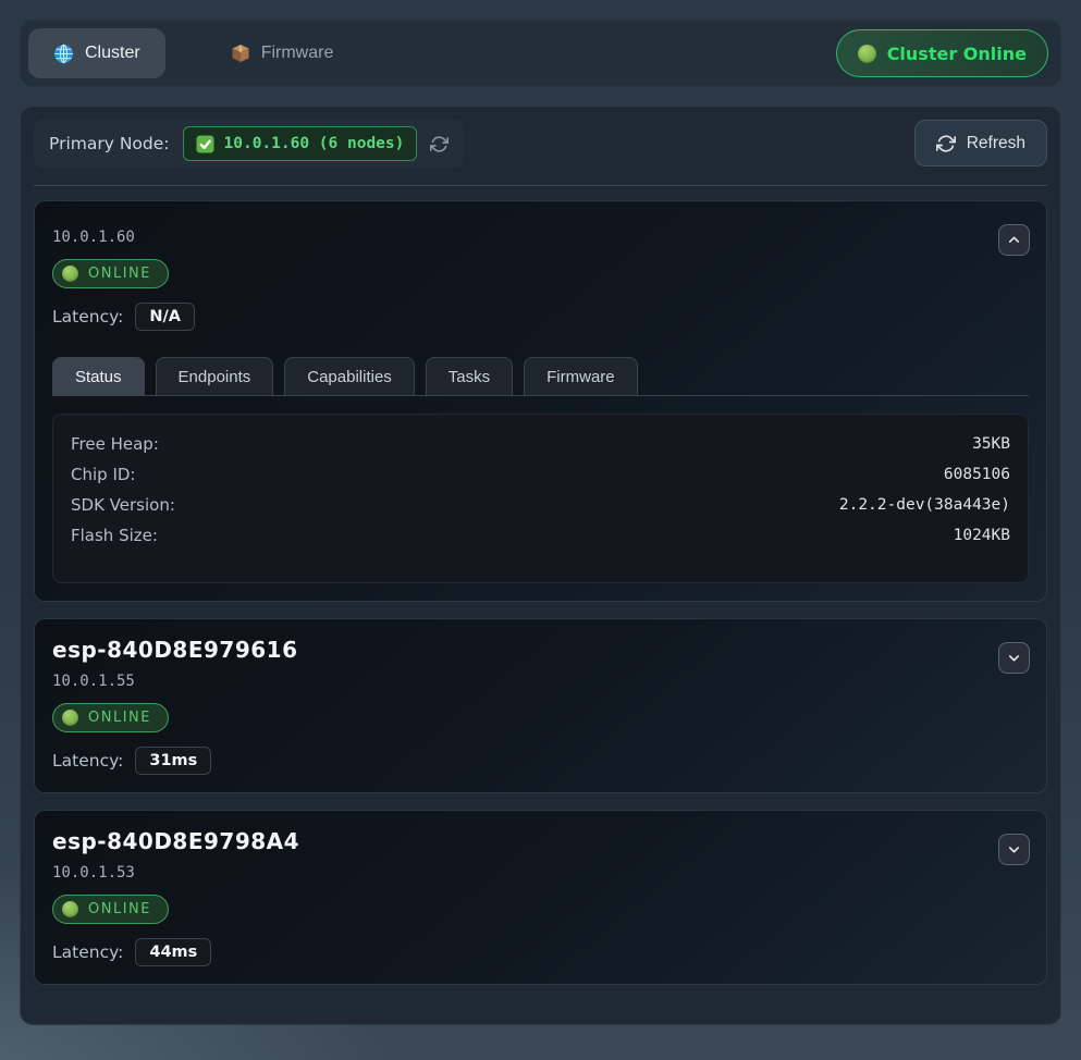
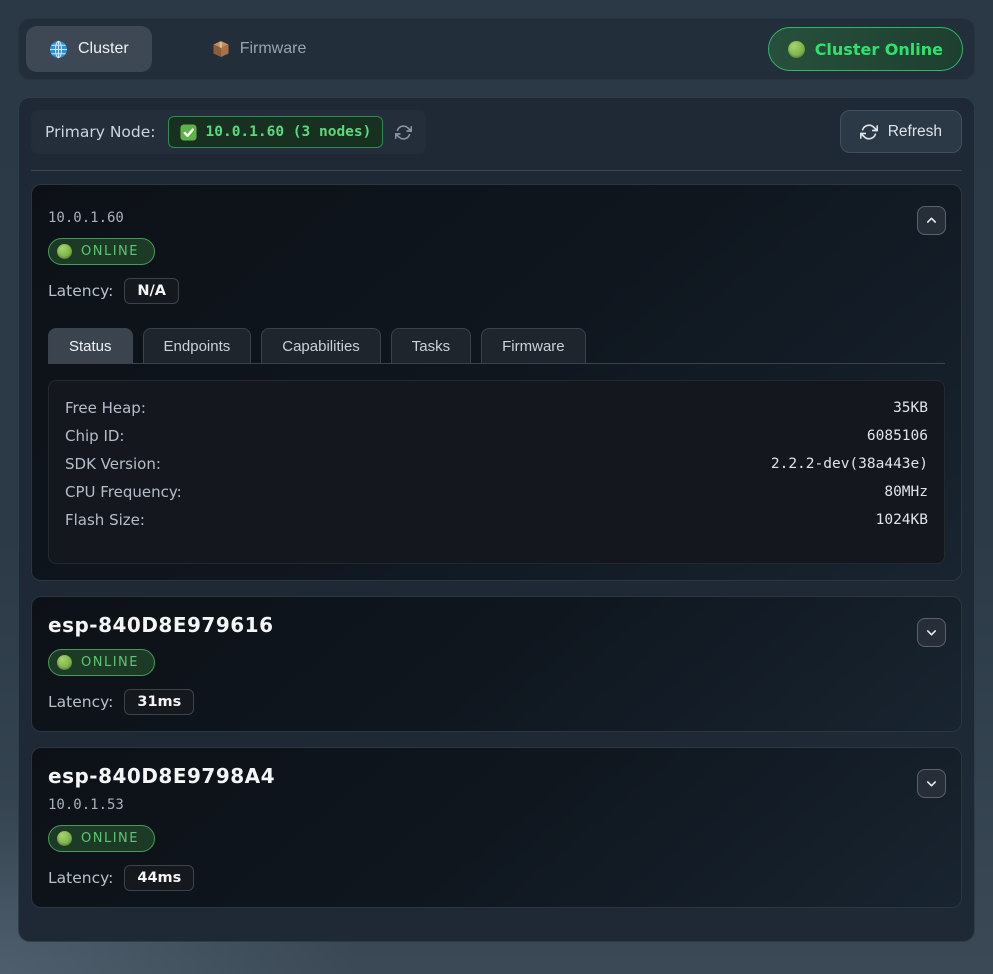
  Cluster
  Firmware
  Cluster Online
  Primary Node:
- 10.0.1.60 (6 nodes)
+ 10.0.1.60 (3 nodes)
  Refresh
  10.0.1.60
  ONLINE
  Latency:
  N/A
  Status
  Endpoints
  Capabilities
  Tasks
  Firmware
  Free Heap:
  35KB
  Chip ID:
  6085106
  SDK Version:
  2.2.2-dev(38a443e)
+ CPU Frequency:
+ 80MHz
  Flash Size:
  1024KB
  esp-840D8E979616
- 10.0.1.55
  ONLINE
  Latency:
  31ms
  esp-840D8E9798A4
  10.0.1.53
  ONLINE
  Latency:
  44ms
